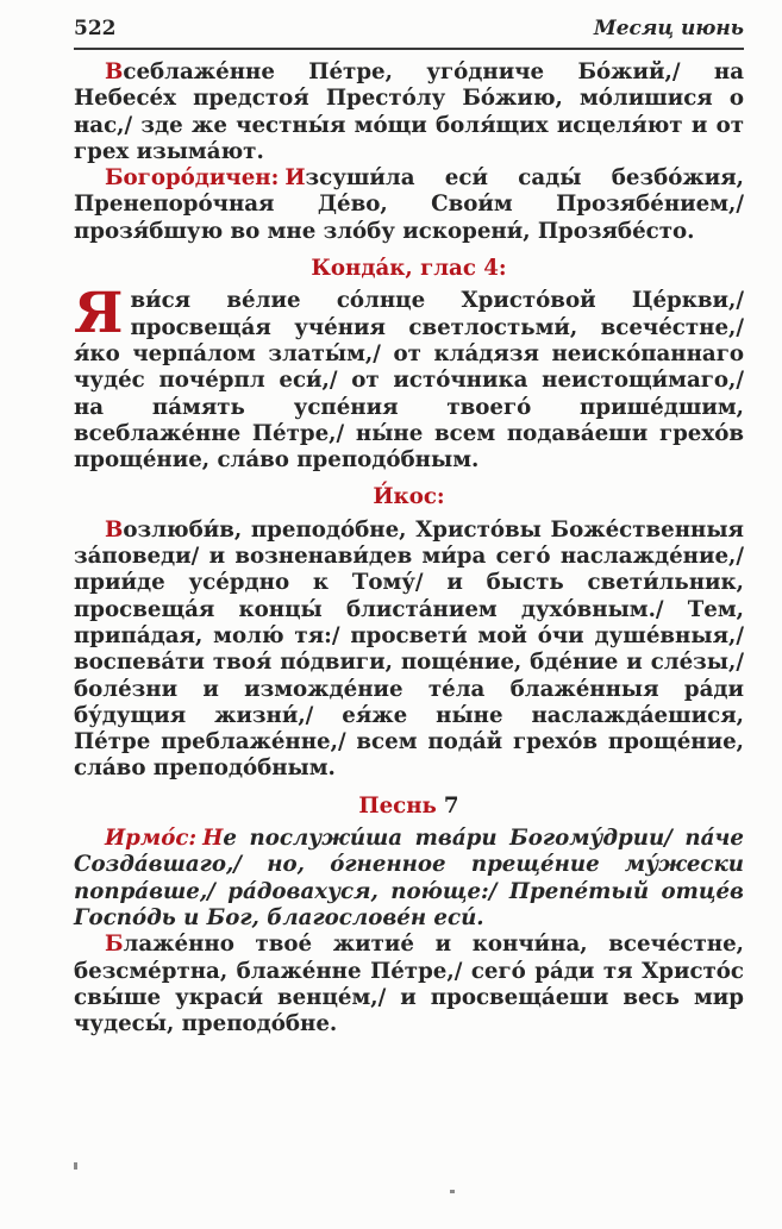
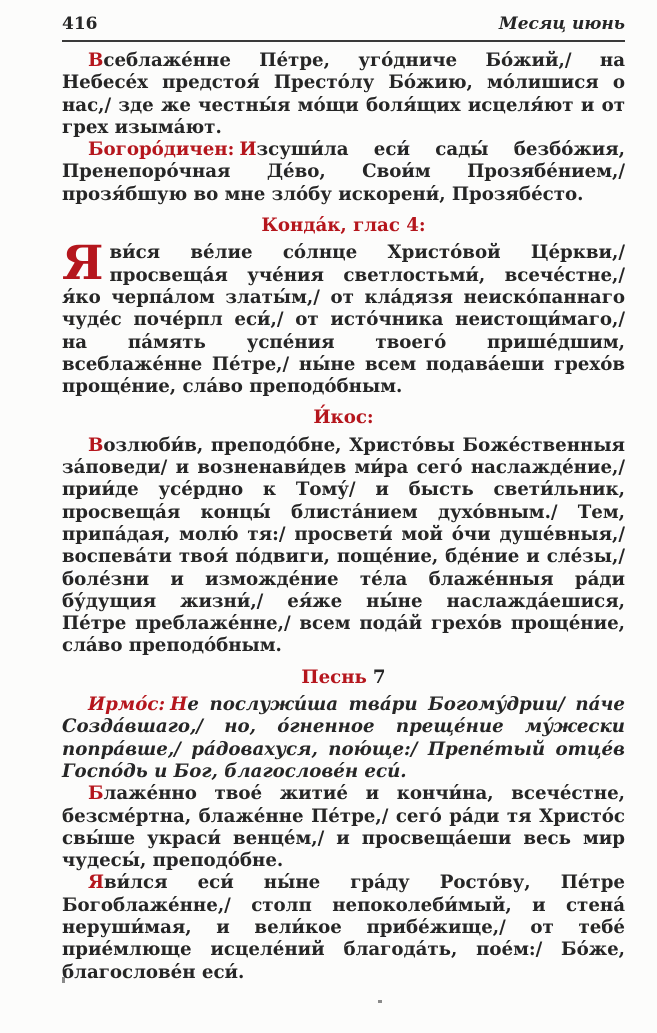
- 522
+ 416
  Месяц июнь
  Всеблаже́нне Пе́тре, уго́дниче Бо́жий,/ на Небесе́х предстоя́ Престо́лу Бо́жию, мо́лишися о нас,/ зде же честны́я мо́щи боля́щих исцеля́ют и от грех изыма́ют.
  Богоро́дичен: Изсуши́ла еси́ сады́ безбо́жия, Пренепоро́чная Де́во, Свои́м Прозябе́нием,/ прозя́бшую во мне зло́бу искорени́, Прозябе́сто.
  Конда́к, глас 4:
  Я
  ви́ся ве́лие со́лнце Христо́вой Це́ркви,/ просвеща́я уче́ния светлостьми́, всече́стне,/ я́ко черпа́лом златы́м,/ от кла́дязя неиско́паннаго чуде́с поче́рпл еси́,/ от исто́чника неистощи́маго,/ на па́мять успе́ния твоего́ прише́дшим, всеблаже́нне Пе́тре,/ ны́не всем подава́еши грехо́в проще́ние, сла́во преподо́бным.
  И́кос:
  Возлюби́в, преподо́бне, Христо́вы Боже́ственныя за́поведи/ и возненави́дев ми́ра сего́ наслажде́ние,/ прии́де усе́рдно к Тому́/ и бысть свети́льник, просвеща́я концы́ блиста́нием духо́вным./ Тем, припа́дая, молю́ тя:/ просвети́ мой о́чи душе́вныя,/ воспева́ти твоя́ по́двиги, поще́ние, бде́ние и сле́зы,/ боле́зни и изможде́ние те́ла блаже́нныя ра́ди бу́дущия жизни́,/ ея́же ны́не наслажда́ешися, Пе́тре преблаже́нне,/ всем пода́й грехо́в проще́ние, сла́во преподо́бным.
  Песнь 7
  Ирмо́с: Не послужи́ша тва́ри Богому́дрии/ па́че Созда́вшаго,/ но, о́гненное преще́ние му́жески попра́вше,/ ра́довахуся, пою́ще:/ Препе́тый отце́в Госпо́дь и Бог, благослове́н еси́.
  Блаже́нно твое́ житие́ и кончи́на, всече́стне, безсме́ртна, блаже́нне Пе́тре,/ сего́ ра́ди тя Христо́с свы́ше украси́ венце́м,/ и просвеща́еши весь мир чудесы́, преподо́бне.
+ Яви́лся еси́ ны́не гра́ду Росто́ву, Пе́тре Богоблаже́нне,/ столп непоколеби́мый, и стена́ неруши́мая, и вели́кое прибе́жище,/ от тебе́ прие́млюще исцеле́ний благода́ть, пое́м:/ Бо́же, благослове́н еси́.
